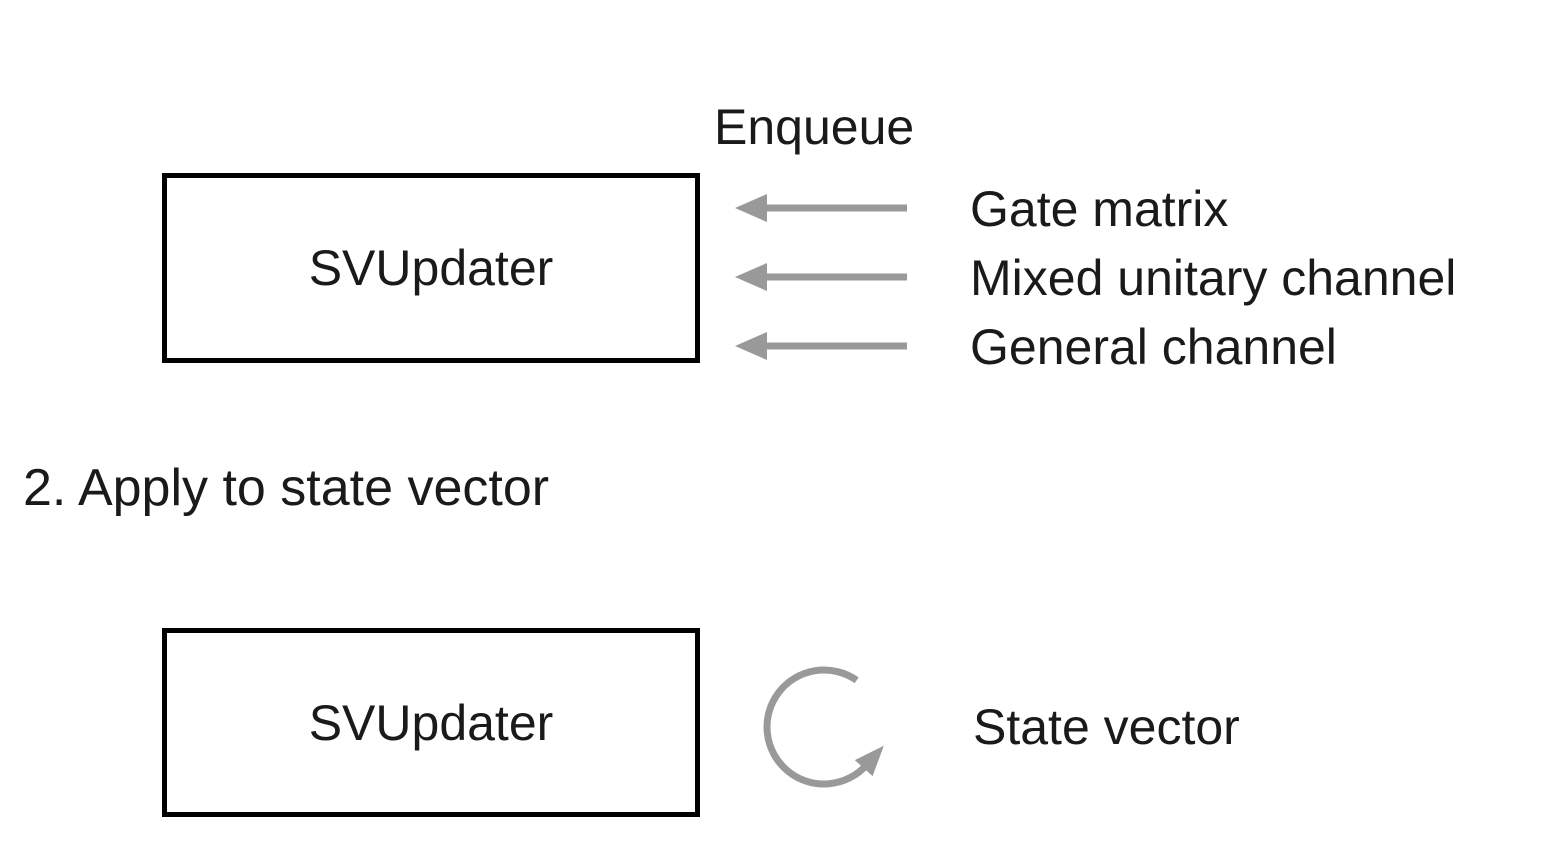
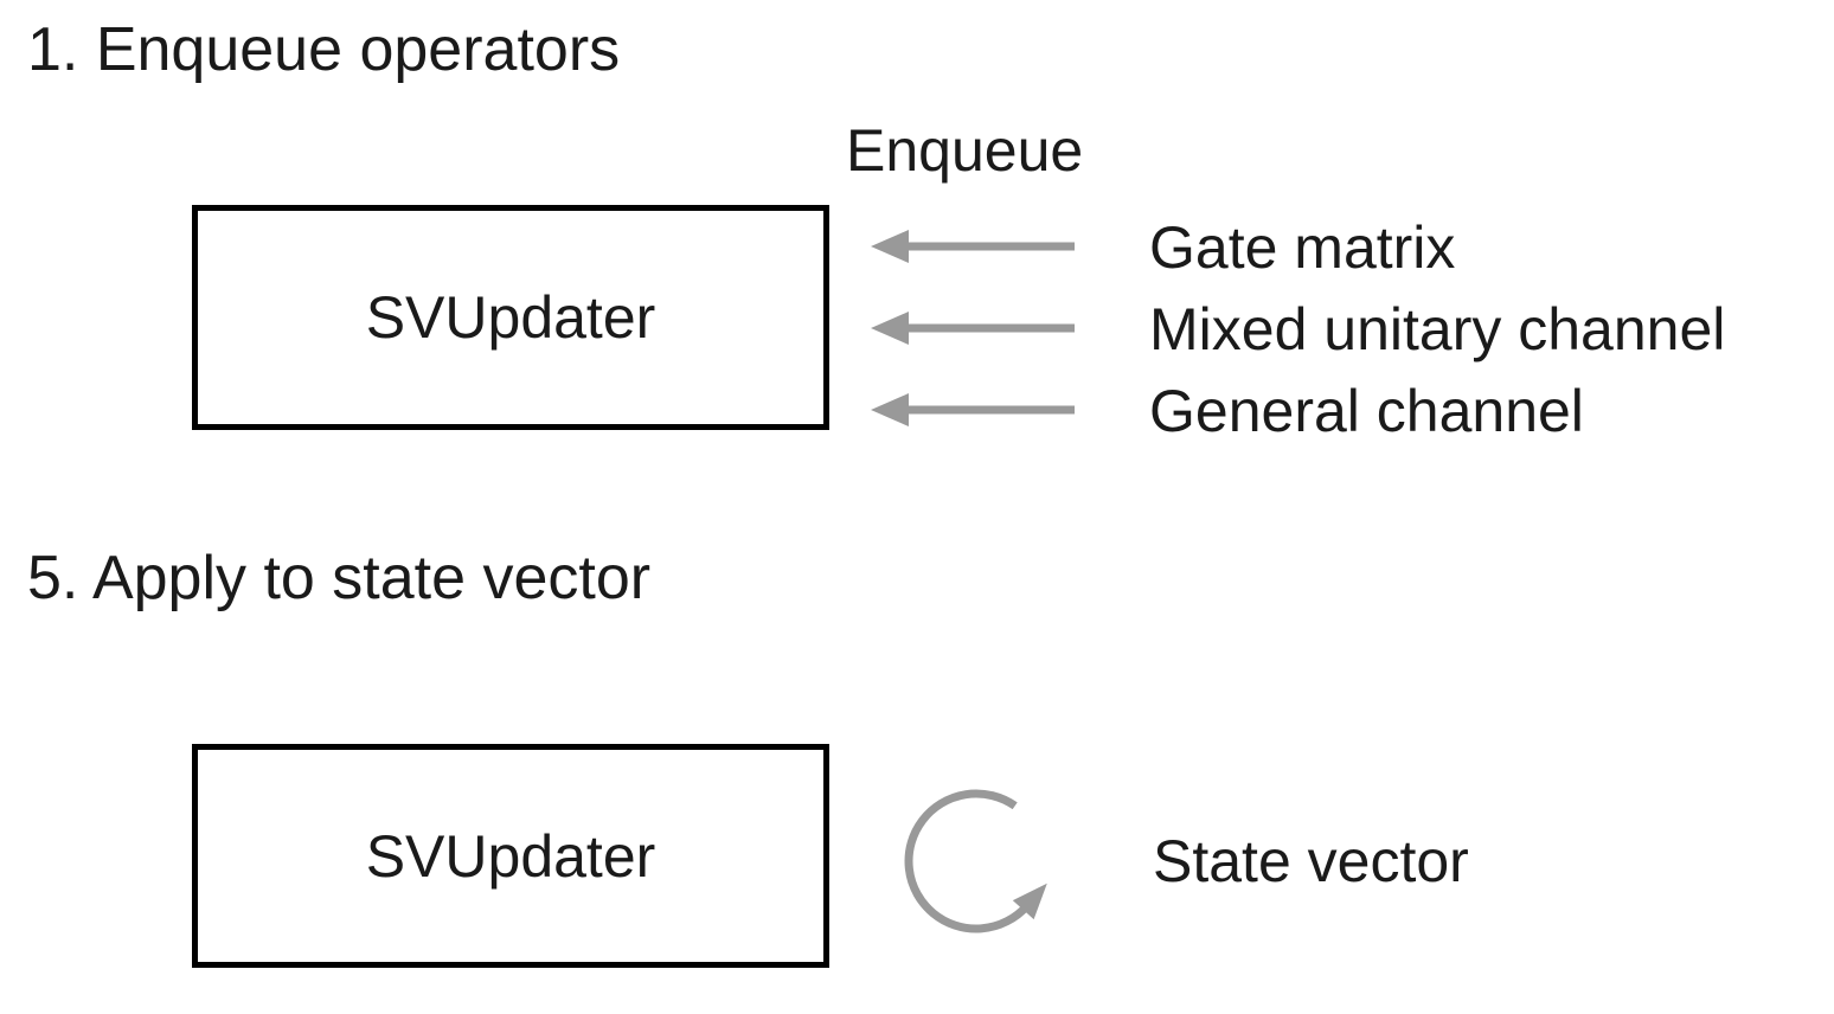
+ 1. Enqueue operators
  Enqueue
  SVUpdater
  Gate matrix
  Mixed unitary channel
  General channel
- 2. Apply to state vector
+ 5. Apply to state vector
  SVUpdater
  State vector
